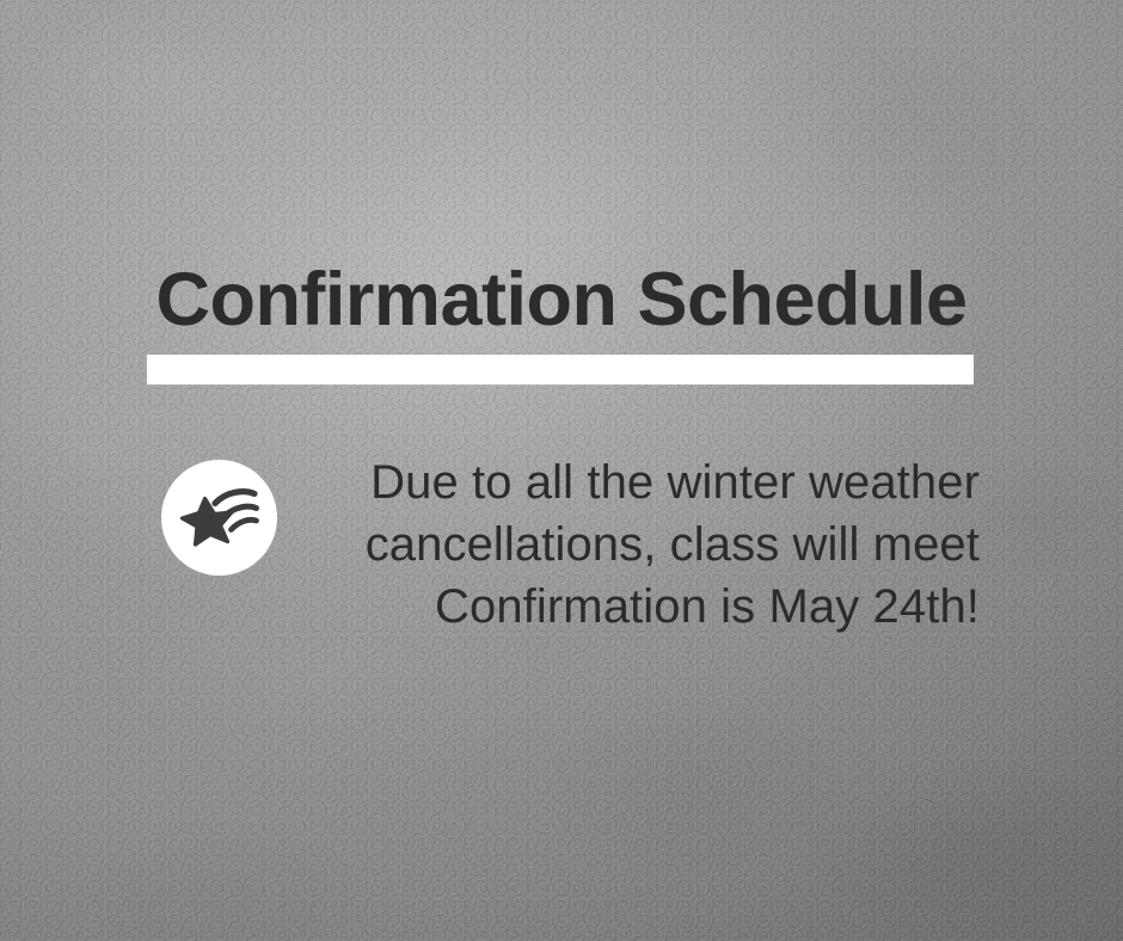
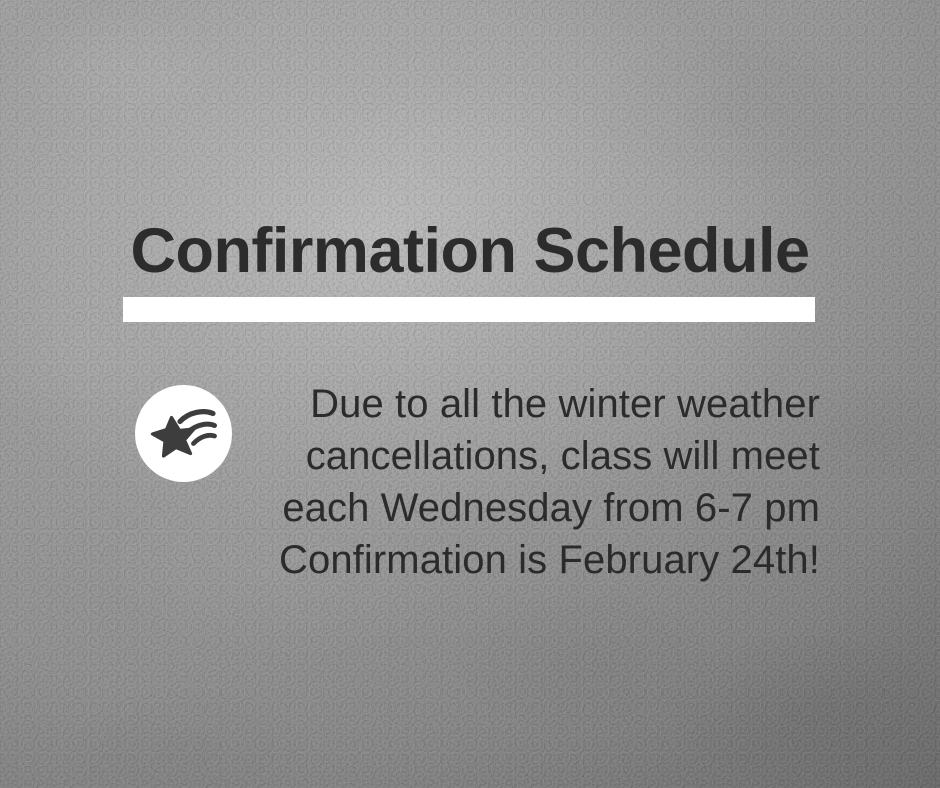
  Confirmation Schedule
  Due to all the winter weather
  cancellations, class will meet
+ each Wednesday from 6-7 pm
- Confirmation is May 24th!
+ Confirmation is February 24th!
